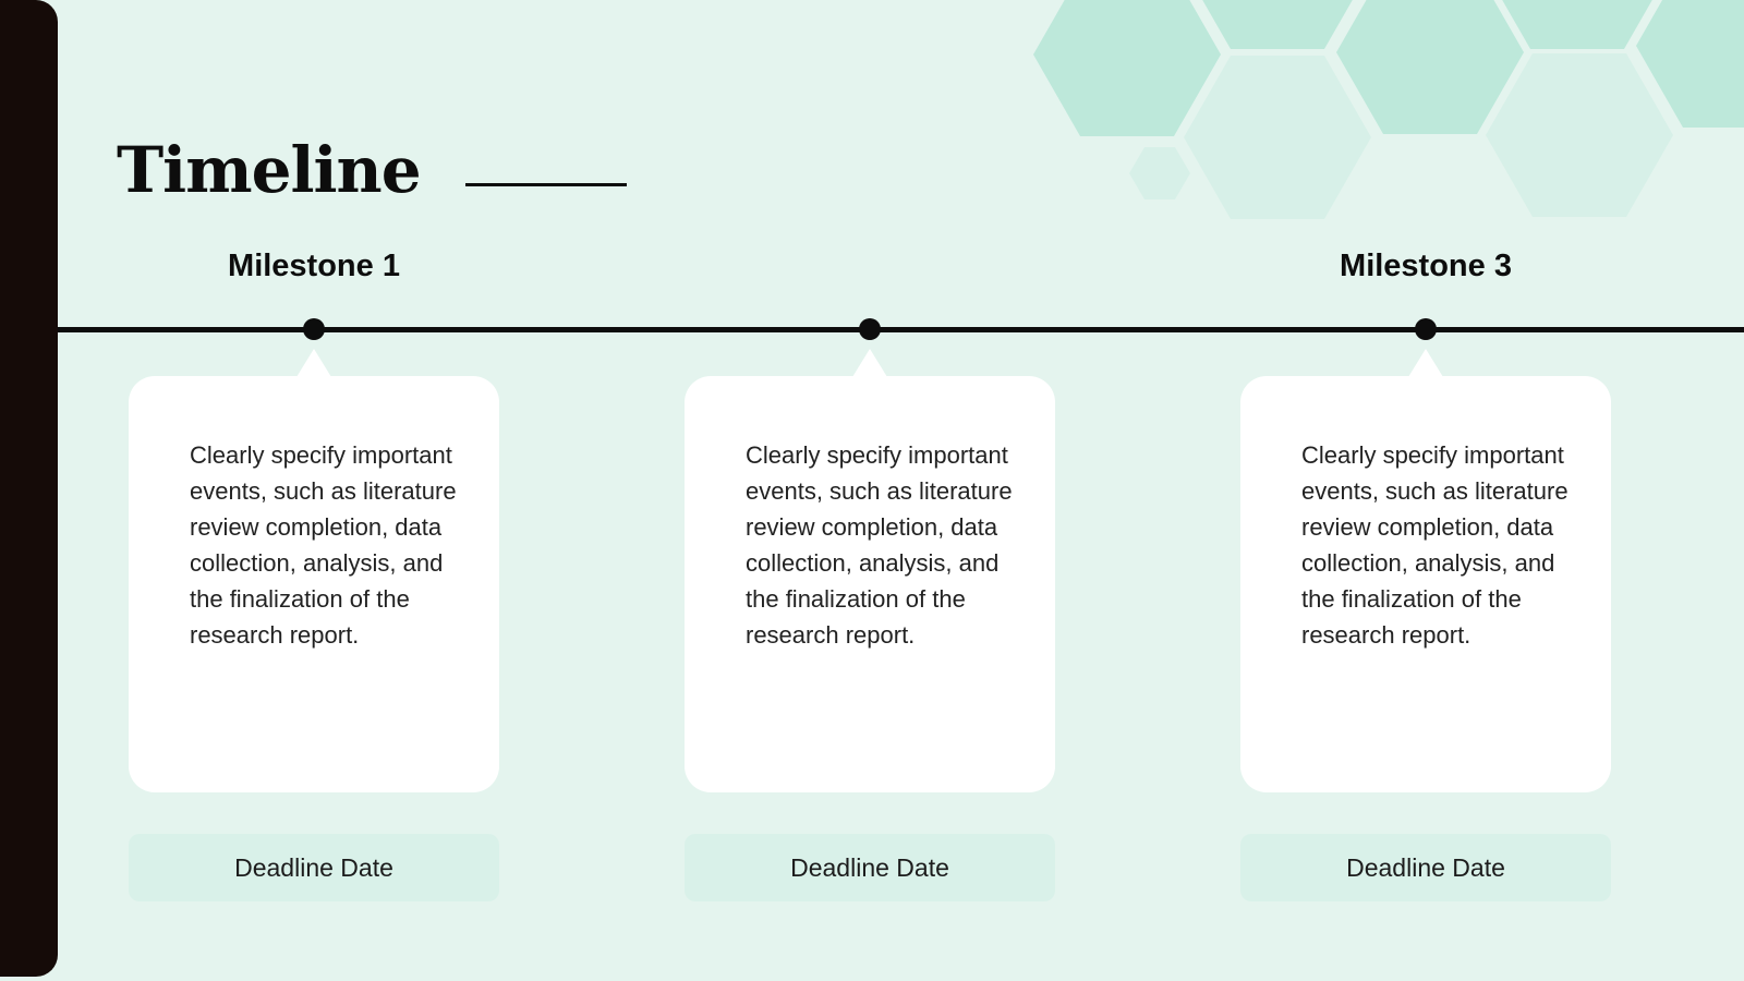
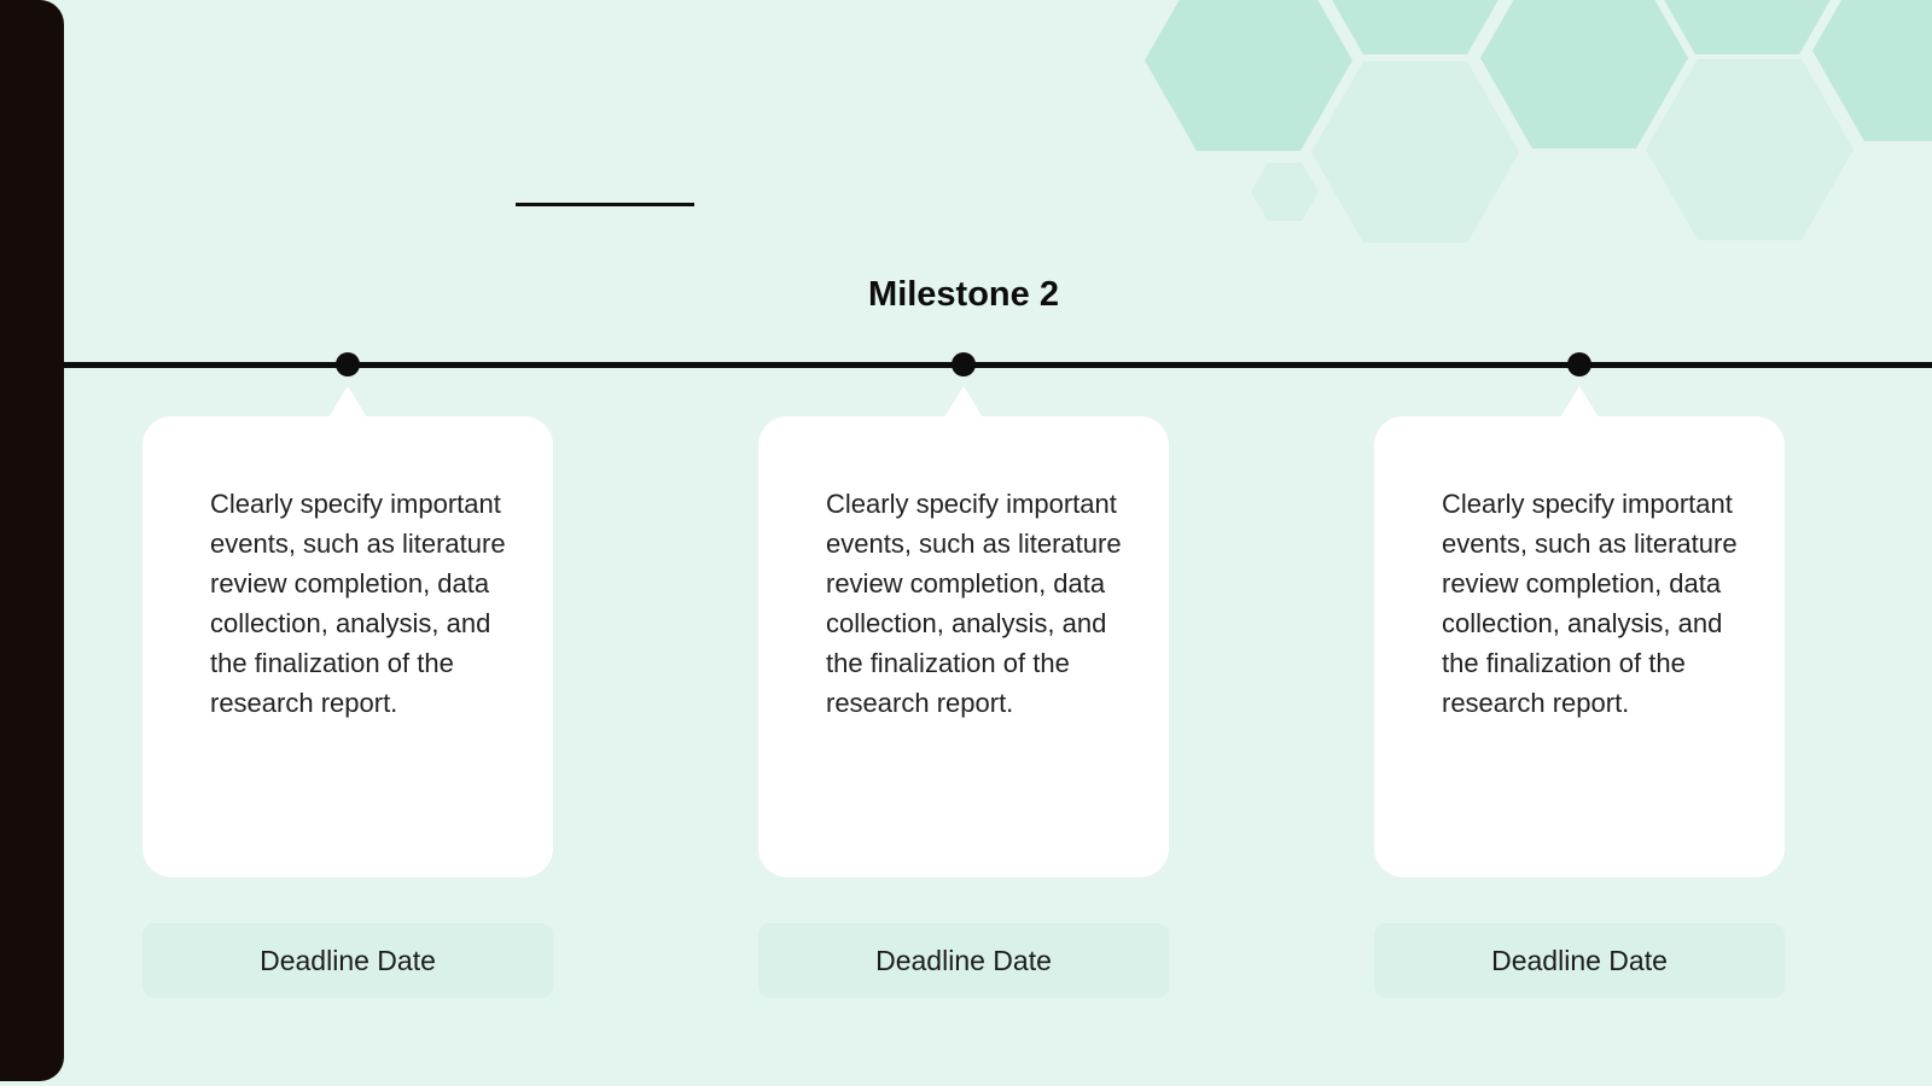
- Timeline
- Milestone 1
  Clearly specify important events, such as literature review completion, data collection, analysis, and the finalization of the research report.
  Deadline Date
+ Milestone 2
  Clearly specify important events, such as literature review completion, data collection, analysis, and the finalization of the research report.
  Deadline Date
- Milestone 3
  Clearly specify important events, such as literature review completion, data collection, analysis, and the finalization of the research report.
  Deadline Date
